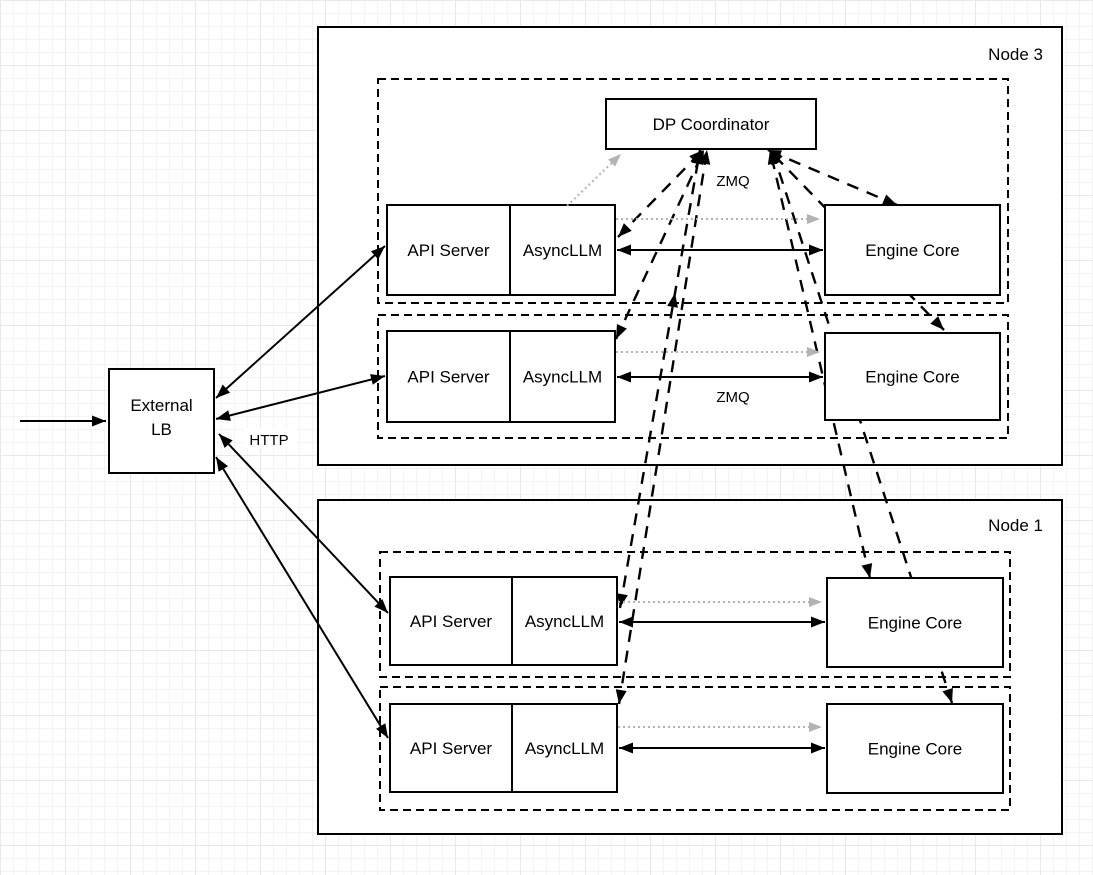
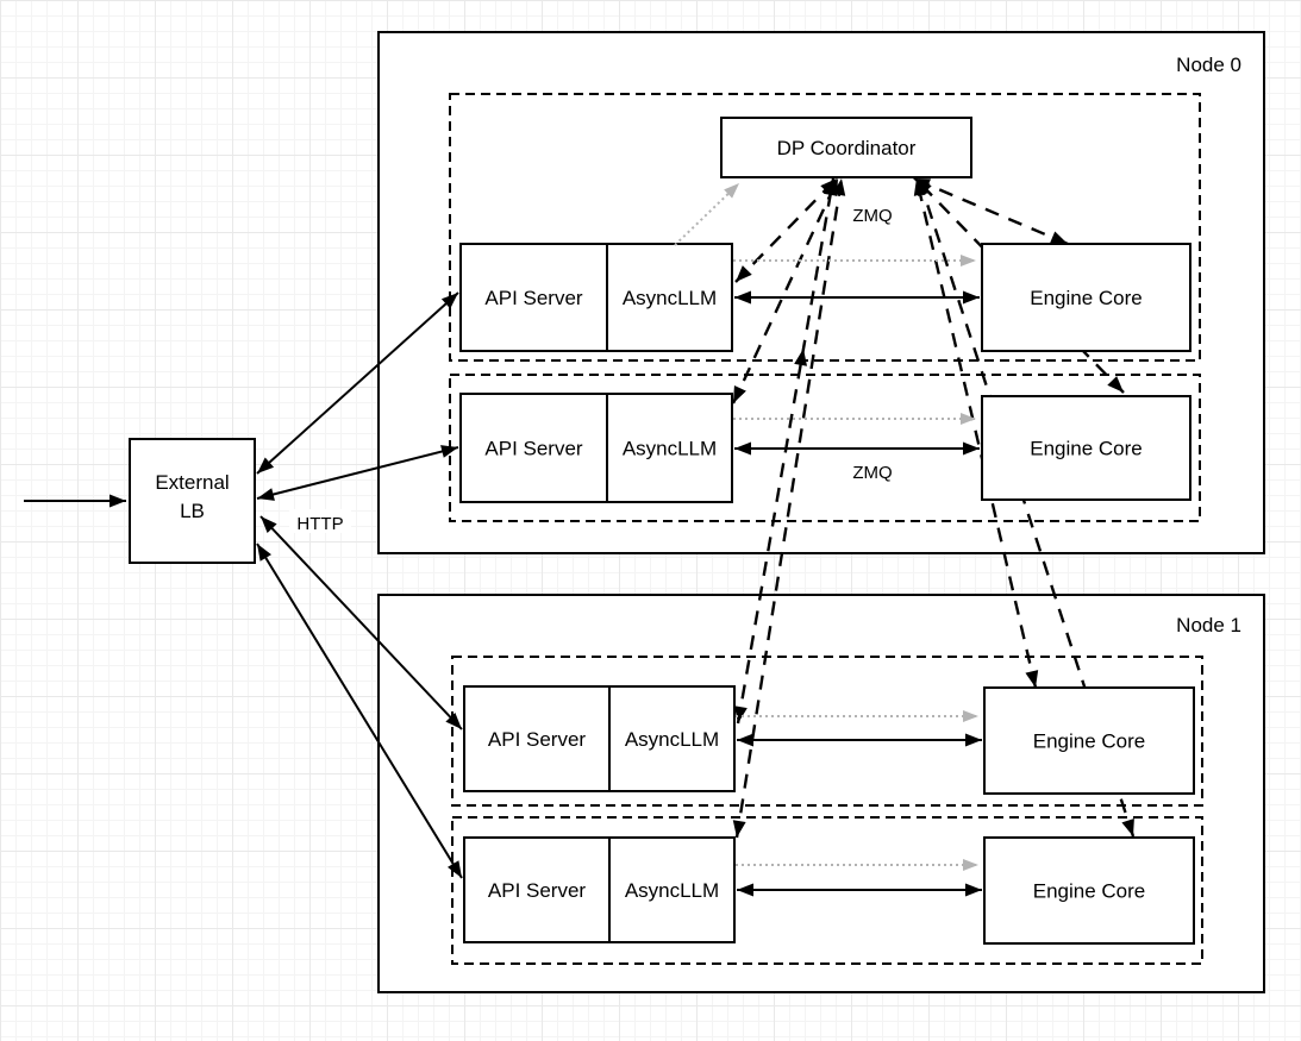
- Node 3
+ Node 0
  Node 1
  DP Coordinator
  External
  LB
  API Server
  AsyncLLM
  Engine Core
  API Server
  AsyncLLM
  Engine Core
  API Server
  AsyncLLM
  Engine Core
  API Server
  AsyncLLM
  Engine Core
  ZMQ
  ZMQ
  HTTP
